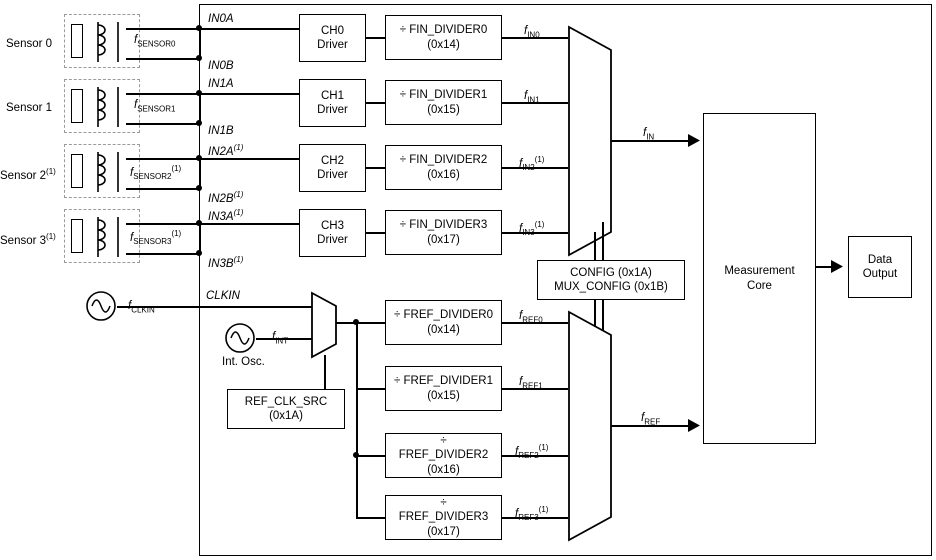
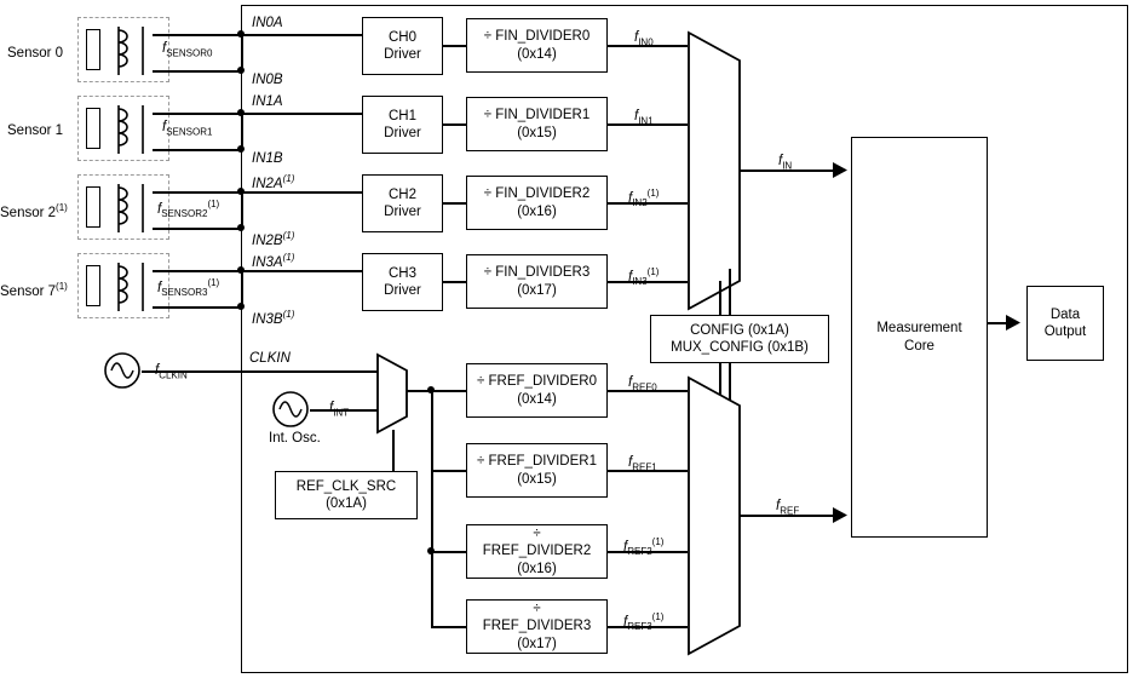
  Sensor 0
  fSENSOR0
  IN0A
  IN0B
  Sensor 1
  fSENSOR1
  IN1A
  IN1B
  Sensor 2(1)
  fSENSOR2(1)
  IN2A(1)
  IN2B(1)
- Sensor 3(1)
+ Sensor 7(1)
  fSENSOR3(1)
  IN3A(1)
  IN3B(1)
  CH0
  Driver
  CH1
  Driver
  CH2
  Driver
  CH3
  Driver
  ÷ FIN_DIVIDER0
  (0x14)
  ÷ FIN_DIVIDER1
  (0x15)
  ÷ FIN_DIVIDER2
  (0x16)
  ÷ FIN_DIVIDER3
  (0x17)
  fIN0
  fIN1
  fIN2(1)
  fIN3(1)
  fIN
  CONFIG (0x1A)
  MUX_CONFIG (0x1B)
  CLKIN
  CLKIN
  Int. Osc.
  fINT
  REF_CLK_SRC
  (0x1A)
  ÷ FREF_DIVIDER0
  (0x14)
  ÷ FREF_DIVIDER1
  (0x15)
  ÷
  FREF_DIVIDER2
  (0x16)
  ÷
  FREF_DIVIDER3
  (0x17)
  fREF0
  fREF1
  fREF2(1)
  fREF3(1)
  fREF
  Measurement
  Core
  Data
  Output
